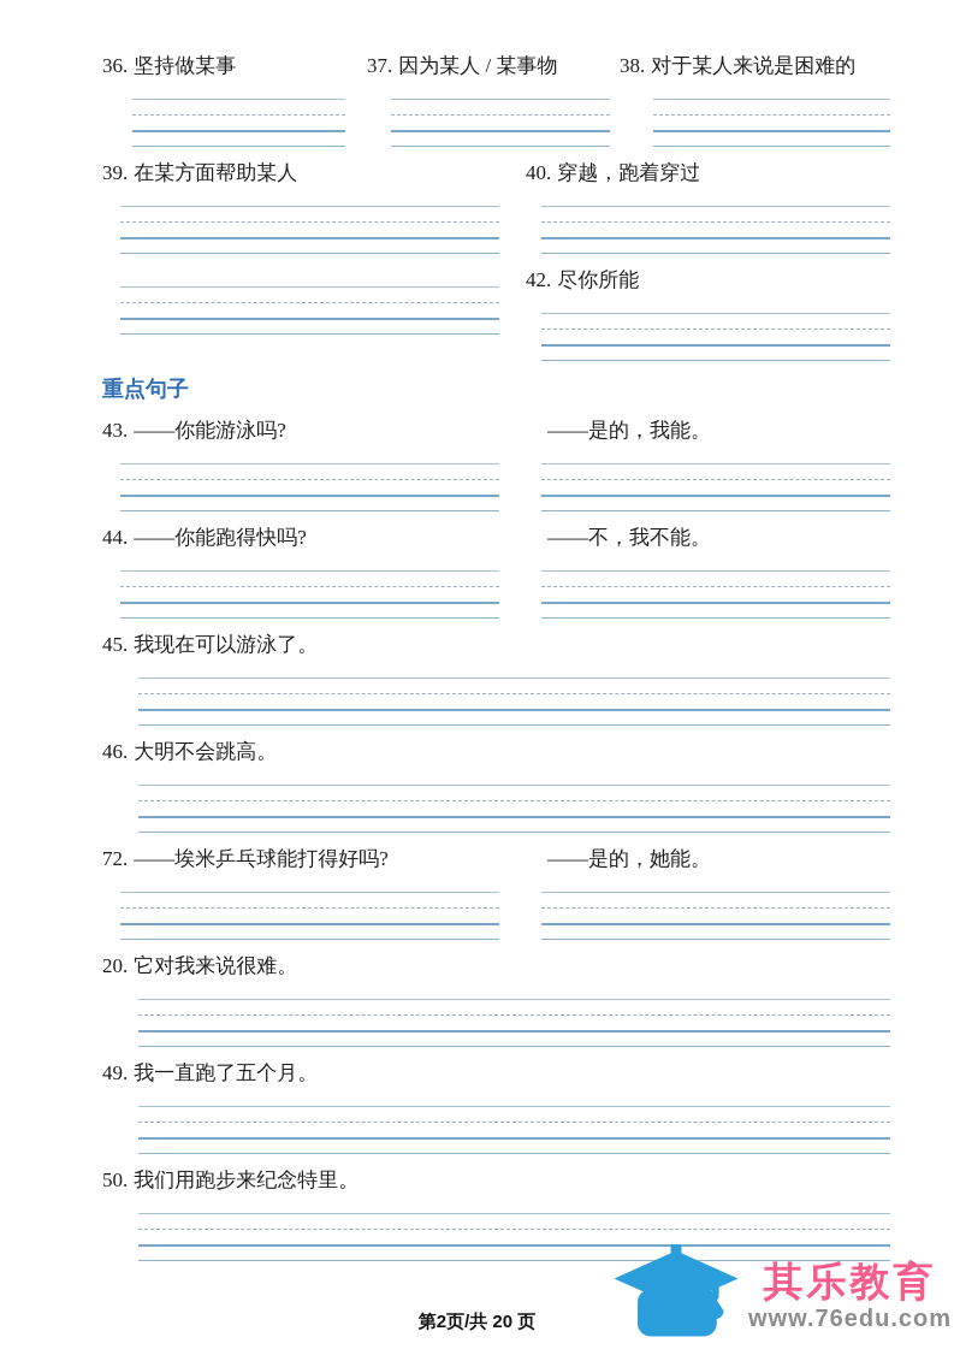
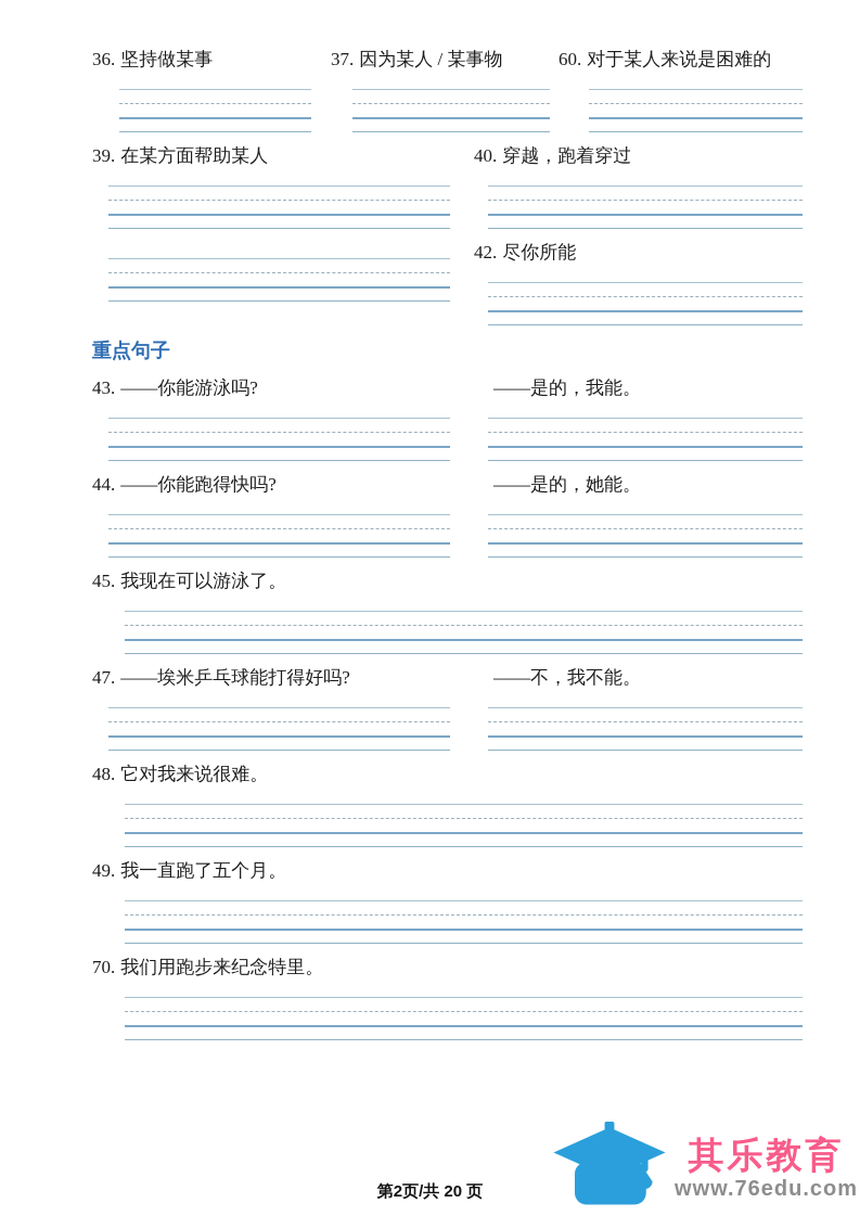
  36. 坚持做某事
  37. 因为某人 / 某事物
- 38. 对于某人来说是困难的
+ 60. 对于某人来说是困难的
  39. 在某方面帮助某人
  40. 穿越，跑着穿过
  42. 尽你所能
  重点句子
  43. ——你能游泳吗?
  ——是的，我能。
  44. ——你能跑得快吗?
- ——不，我不能。
+ ——是的，她能。
  45. 我现在可以游泳了。
- 46. 大明不会跳高。
- 72. ——埃米乒乓球能打得好吗?
+ 47. ——埃米乒乓球能打得好吗?
- ——是的，她能。
+ ——不，我不能。
- 20. 它对我来说很难。
+ 48. 它对我来说很难。
  49. 我一直跑了五个月。
- 50. 我们用跑步来纪念特里。
+ 70. 我们用跑步来纪念特里。
  第2页/共 20 页
  其乐教育
  www.76edu.com
